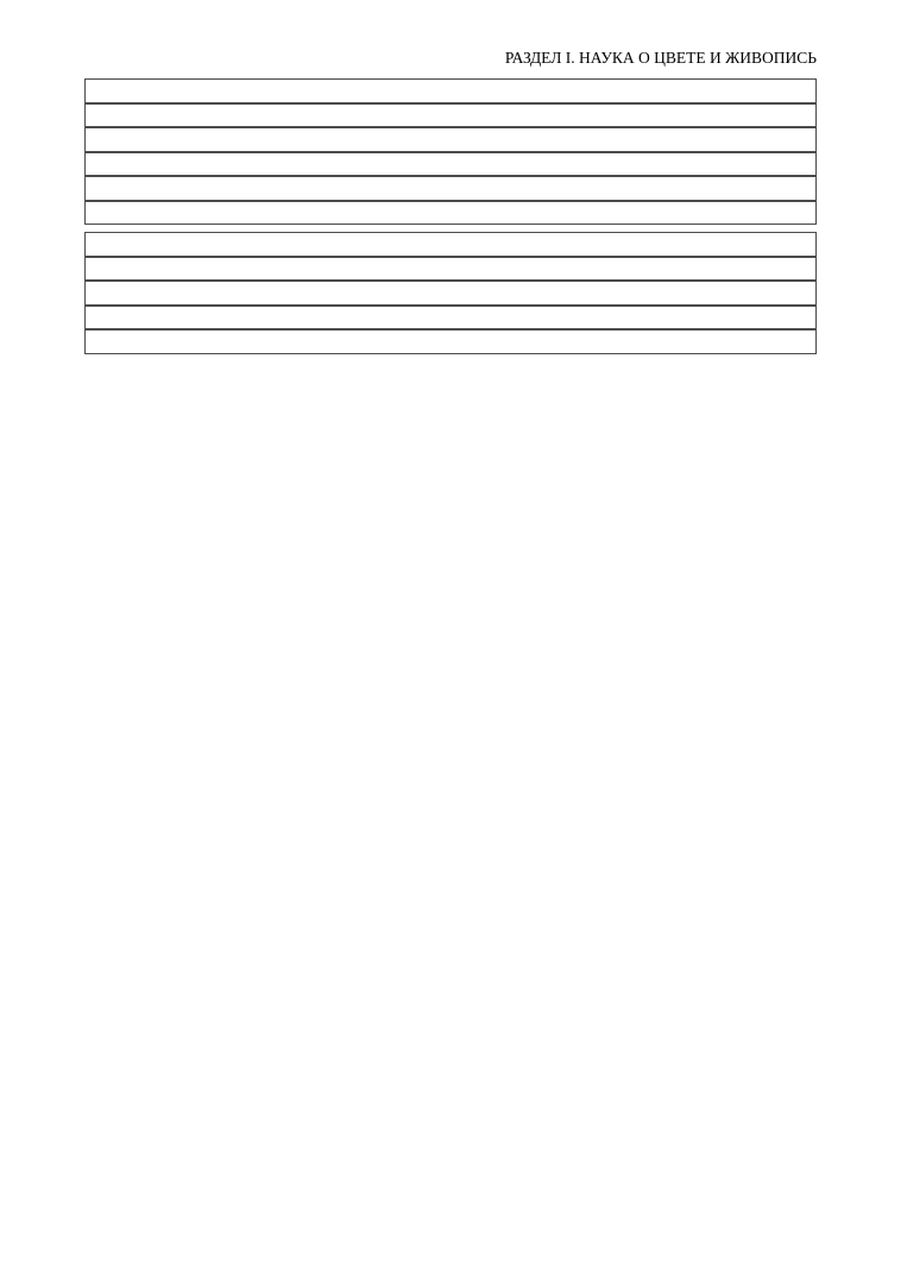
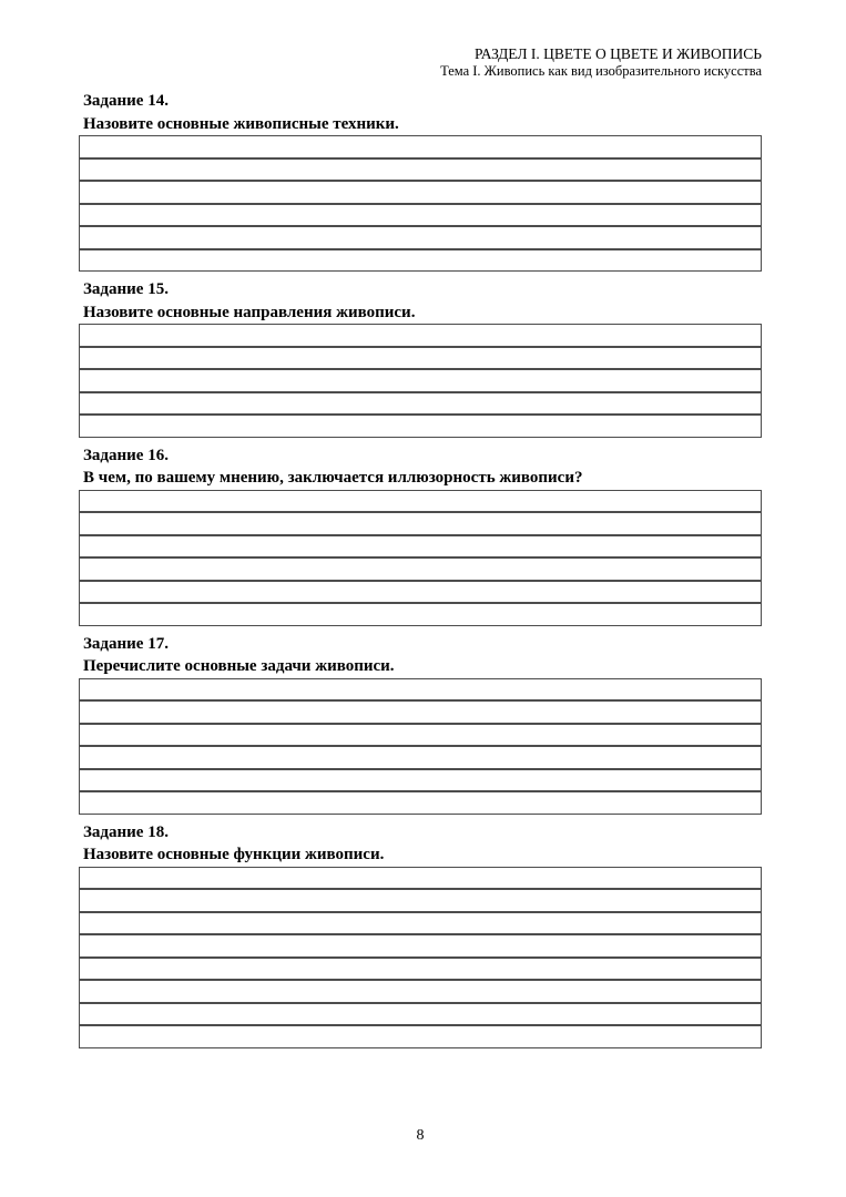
- РАЗДЕЛ I. НАУКА О ЦВЕТЕ И ЖИВОПИСЬ
+ РАЗДЕЛ I. ЦВЕТЕ О ЦВЕТЕ И ЖИВОПИСЬ
+ Тема I. Живопись как вид изобразительного искусства
+ Задание 14.
+ Назовите основные живописные техники.
+ Задание 15.
+ Назовите основные направления живописи.
+ Задание 16.
+ В чем, по вашему мнению, заключается иллюзорность живописи?
+ Задание 17.
+ Перечислите основные задачи живописи.
+ Задание 18.
+ Назовите основные функции живописи.
+ 8
